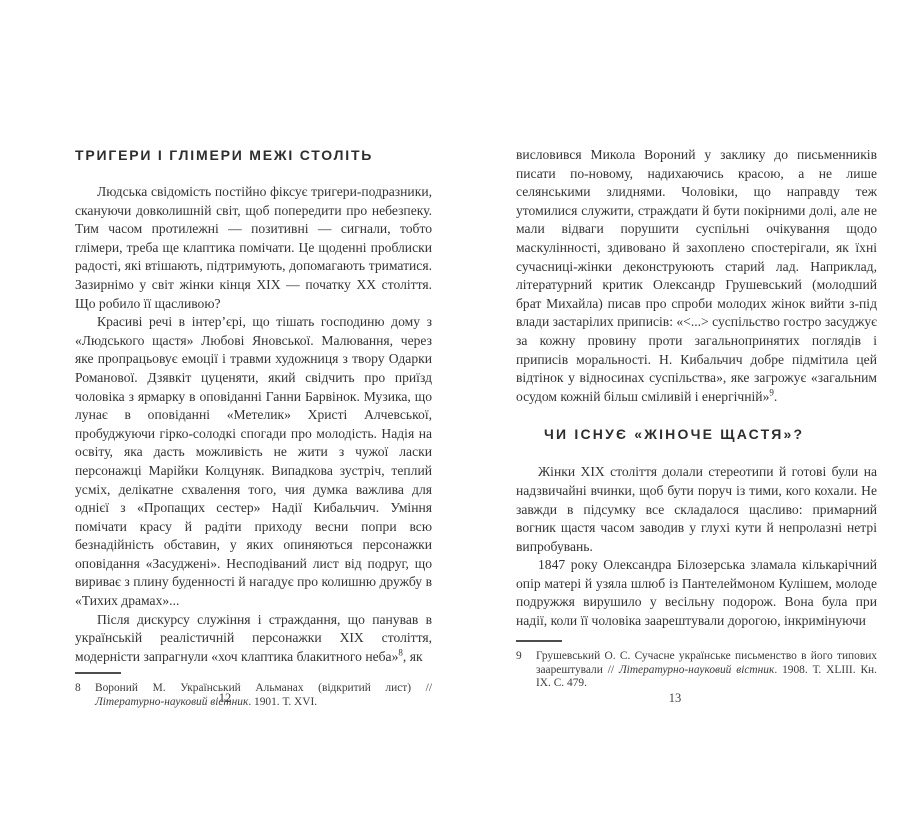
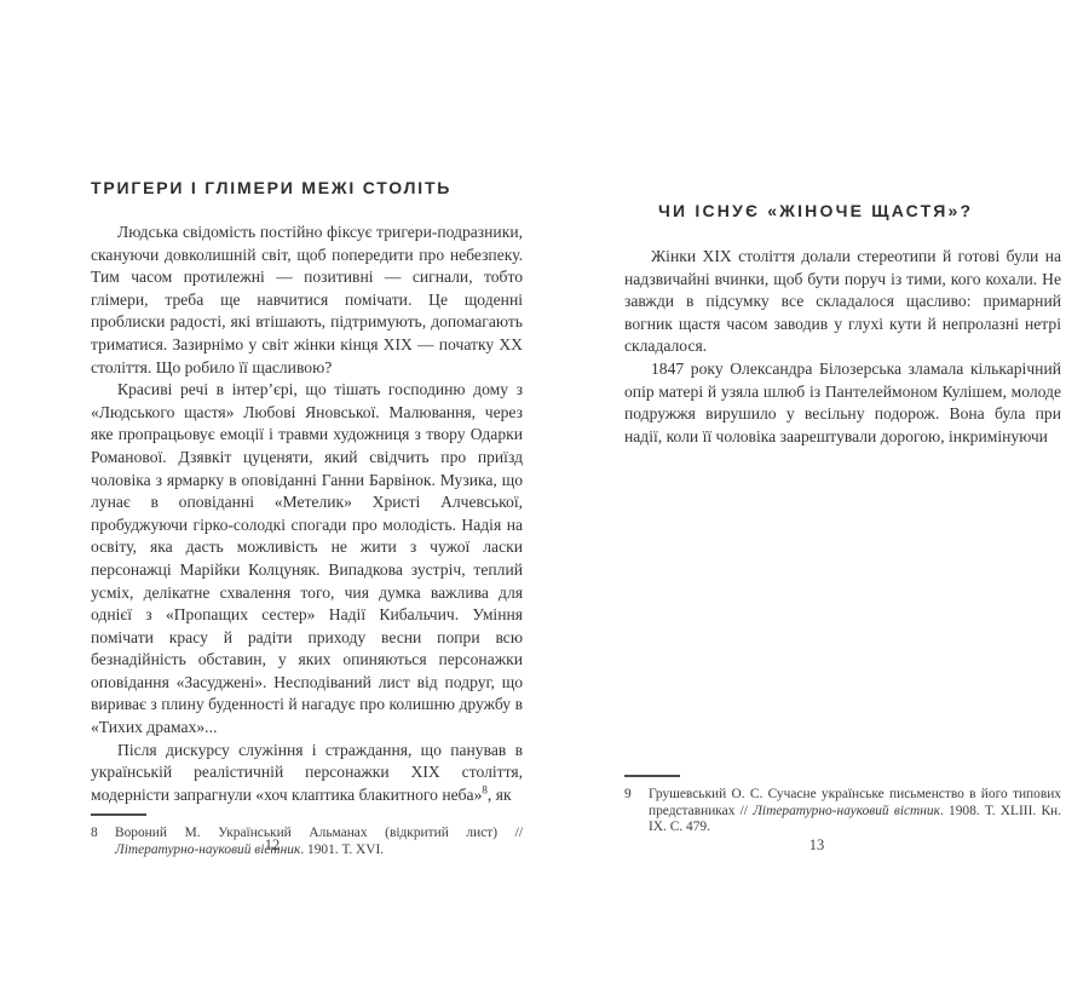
  ТРИГЕРИ І ГЛІМЕРИ МЕЖІ СТОЛІТЬ
- Людська свідомість постійно фіксує тригери-подразники, скануючи довколишній світ, щоб попередити про небезпеку. Тим часом протилежні — позитивні — сигнали, тобто глімери, треба ще клаптика помічати. Це щоденні проблиски радості, які втішають, підтримують, допомагають триматися. Зазирнімо у світ жінки кінця XIX — початку XX століття. Що робило її щасливою?
+ Людська свідомість постійно фіксує тригери-подразники, скануючи довколишній світ, щоб попередити про небезпеку. Тим часом протилежні — позитивні — сигнали, тобто глімери, треба ще навчитися помічати. Це щоденні проблиски радості, які втішають, підтримують, допомагають триматися. Зазирнімо у світ жінки кінця XIX — початку XX століття. Що робило її щасливою?
  Красиві речі в інтер’єрі, що тішать господиню дому з «Людського щастя» Любові Яновської. Малювання, через яке пропрацьовує емоції і травми художниця з твору Одарки Романової. Дзявкіт цуценяти, який свідчить про приїзд чоловіка з ярмарку в оповіданні Ганни Барвінок. Музика, що лунає в оповіданні «Метелик» Христі Алчевської, пробуджуючи гірко-солодкі спогади про молодість. Надія на освіту, яка дасть можливість не жити з чужої ласки персонажці Марійки Колцуняк. Випадкова зустріч, теплий усміх, делікатне схвалення того, чия думка важлива для однієї з «Пропащих сестер» Надії Кибальчич. Уміння помічати красу й радіти приходу весни попри всю безнадійність обставин, у яких опиняються персонажки оповідання «Засуджені». Несподіваний лист від подруг, що вириває з плину буденності й нагадує про колишню дружбу в «Тихих драмах»...
  Після дискурсу служіння і страждання, що панував в українській реалістичній персонажки XIX століття, модерністи запрагнули «хоч клаптика блакитного неба»8, як
  8
  Вороний М. Український Альманах (відкритий лист) // Літературно-науковий вістник. 1901. Т. XVI.
  12
- висловився Микола Вороний у заклику до письменників писати по-новому, надихаючись красою, а не лише селянськими злиднями. Чоловіки, що направду теж утомилися служити, страждати й бути покірними долі, але не мали відваги порушити суспільні очікування щодо маскулінності, здивовано й захоплено спостерігали, як їхні сучасниці-жінки деконструюють старий лад. Наприклад, літературний критик Олександр Грушевський (молодший брат Михайла) писав про спроби молодих жінок вийти з-під влади застарілих приписів: «<...> суспільство гостро засуджує за кожну провину проти загальнопринятих поглядів і приписів моральності. Н. Кибальчич добре підмітила цей відтінок у відносинах суспільства», яке загрожує «загальним осудом кожній більш сміливій і енергічній»9.
  ЧИ ІСНУЄ «ЖІНОЧЕ ЩАСТЯ»?
- Жінки XIX століття долали стереотипи й готові були на надзвичайні вчинки, щоб бути поруч із тими, кого кохали. Не завжди в підсумку все складалося щасливо: примарний вогник щастя часом заводив у глухі кути й непролазні нетрі випробувань.
+ Жінки XIX століття долали стереотипи й готові були на надзвичайні вчинки, щоб бути поруч із тими, кого кохали. Не завжди в підсумку все складалося щасливо: примарний вогник щастя часом заводив у глухі кути й непролазні нетрі складалося.
  1847 року Олександра Білозерська зламала кількарічний опір матері й узяла шлюб із Пантелеймоном Кулішем, молоде подружжя вирушило у весільну подорож. Вона була при надії, коли її чоловіка заарештували дорогою, інкримінуючи
  9
- Грушевський О. С. Сучасне українське письменство в його типових заарештували // Літературно-науковий вістник. 1908. Т. XLIII. Кн. IX. С. 479.
+ Грушевський О. С. Сучасне українське письменство в його типових представниках // Літературно-науковий вістник. 1908. Т. XLIII. Кн. IX. С. 479.
  13
